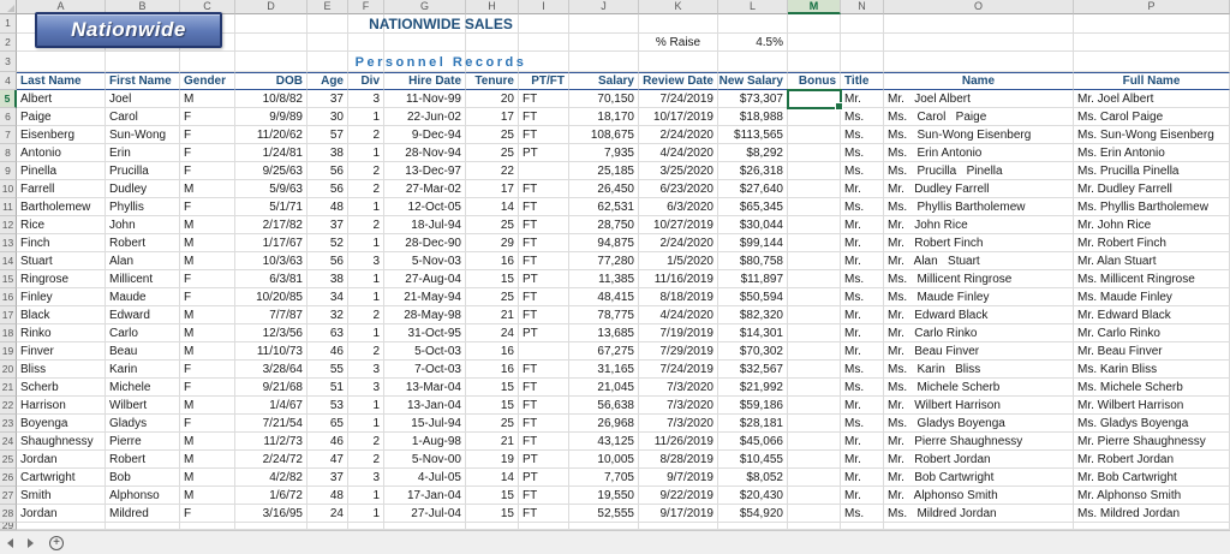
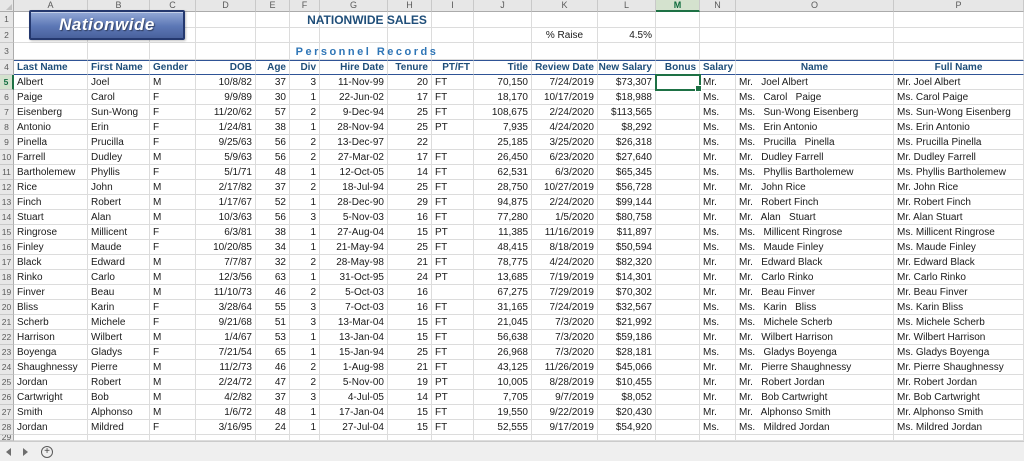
  A
  B
  C
  D
  E
  F
  G
  H
  I
  J
  K
  L
  M
  N
  O
  P
  1
  2
  % Raise
  4.5%
  3
  4
  Last Name
  First Name
  Gender
  DOB
  Age
  Div
  Hire Date
  Tenure
  PT/FT
- Salary
+ Title
  Review Date
  New Salary
  Bonus
- Title
+ Salary
  Name
  Full Name
  5
  Albert
  Joel
  M
  10/8/82
  37
  3
  11-Nov-99
  20
  FT
  70,150
  7/24/2019
  $73,307
  Mr.
  Mr. Joel Albert
  Mr. Joel Albert
  6
  Paige
  Carol
  F
  9/9/89
  30
  1
  22-Jun-02
  17
  FT
  18,170
  10/17/2019
  $18,988
  Ms.
  Ms. Carol Paige
  Ms. Carol Paige
  7
  Eisenberg
  Sun-Wong
  F
  11/20/62
  57
  2
  9-Dec-94
  25
  FT
  108,675
  2/24/2020
  $113,565
  Ms.
  Ms. Sun-Wong Eisenberg
  Ms. Sun-Wong Eisenberg
  8
  Antonio
  Erin
  F
  1/24/81
  38
  1
  28-Nov-94
  25
  PT
  7,935
  4/24/2020
  $8,292
  Ms.
  Ms. Erin Antonio
  Ms. Erin Antonio
  9
  Pinella
  Prucilla
  F
  9/25/63
  56
  2
  13-Dec-97
  22
  25,185
  3/25/2020
  $26,318
  Ms.
  Ms. Prucilla Pinella
  Ms. Prucilla Pinella
  10
  Farrell
  Dudley
  M
  5/9/63
  56
  2
  27-Mar-02
  17
  FT
  26,450
  6/23/2020
  $27,640
  Mr.
  Mr. Dudley Farrell
  Mr. Dudley Farrell
  11
  Bartholemew
  Phyllis
  F
  5/1/71
  48
  1
  12-Oct-05
  14
  FT
  62,531
  6/3/2020
  $65,345
  Ms.
  Ms. Phyllis Bartholemew
  Ms. Phyllis Bartholemew
  12
  Rice
  John
  M
  2/17/82
  37
  2
  18-Jul-94
  25
  FT
  28,750
  10/27/2019
- $30,044
+ $56,728
  Mr.
  Mr. John Rice
  Mr. John Rice
  13
  Finch
  Robert
  M
  1/17/67
  52
  1
  28-Dec-90
  29
  FT
  94,875
  2/24/2020
  $99,144
  Mr.
  Mr. Robert Finch
  Mr. Robert Finch
  14
  Stuart
  Alan
  M
  10/3/63
  56
  3
  5-Nov-03
  16
  FT
  77,280
  1/5/2020
  $80,758
  Mr.
  Mr. Alan Stuart
  Mr. Alan Stuart
  15
  Ringrose
  Millicent
  F
  6/3/81
  38
  1
  27-Aug-04
  15
  PT
  11,385
  11/16/2019
  $11,897
  Ms.
  Ms. Millicent Ringrose
  Ms. Millicent Ringrose
  16
  Finley
  Maude
  F
  10/20/85
  34
  1
  21-May-94
  25
  FT
  48,415
  8/18/2019
  $50,594
  Ms.
  Ms. Maude Finley
  Ms. Maude Finley
  17
  Black
  Edward
  M
  7/7/87
  32
  2
  28-May-98
  21
  FT
  78,775
  4/24/2020
  $82,320
  Mr.
  Mr. Edward Black
  Mr. Edward Black
  18
  Rinko
  Carlo
  M
  12/3/56
  63
  1
  31-Oct-95
  24
  PT
  13,685
  7/19/2019
  $14,301
  Mr.
  Mr. Carlo Rinko
  Mr. Carlo Rinko
  19
  Finver
  Beau
  M
  11/10/73
  46
  2
  5-Oct-03
  16
  67,275
  7/29/2019
  $70,302
  Mr.
  Mr. Beau Finver
  Mr. Beau Finver
  20
  Bliss
  Karin
  F
  3/28/64
  55
  3
  7-Oct-03
  16
  FT
  31,165
  7/24/2019
  $32,567
  Ms.
  Ms. Karin Bliss
  Ms. Karin Bliss
  21
  Scherb
  Michele
  F
  9/21/68
  51
  3
  13-Mar-04
  15
  FT
  21,045
  7/3/2020
  $21,992
  Ms.
  Ms. Michele Scherb
  Ms. Michele Scherb
  22
  Harrison
  Wilbert
  M
  1/4/67
  53
  1
  13-Jan-04
  15
  FT
  56,638
  7/3/2020
  $59,186
  Mr.
  Mr. Wilbert Harrison
  Mr. Wilbert Harrison
  23
  Boyenga
  Gladys
  F
  7/21/54
  65
  1
- 15-Jul-94
+ 15-Jan-94
  25
  FT
  26,968
  7/3/2020
  $28,181
  Ms.
  Ms. Gladys Boyenga
  Ms. Gladys Boyenga
  24
  Shaughnessy
  Pierre
  M
  11/2/73
  46
  2
  1-Aug-98
  21
  FT
  43,125
  11/26/2019
  $45,066
  Mr.
  Mr. Pierre Shaughnessy
  Mr. Pierre Shaughnessy
  25
  Jordan
  Robert
  M
  2/24/72
  47
  2
  5-Nov-00
  19
  PT
  10,005
  8/28/2019
  $10,455
  Mr.
  Mr. Robert Jordan
  Mr. Robert Jordan
  26
  Cartwright
  Bob
  M
  4/2/82
  37
  3
  4-Jul-05
  14
  PT
  7,705
  9/7/2019
  $8,052
  Mr.
  Mr. Bob Cartwright
  Mr. Bob Cartwright
  27
  Smith
  Alphonso
  M
  1/6/72
  48
  1
  17-Jan-04
  15
  FT
  19,550
  9/22/2019
  $20,430
  Mr.
  Mr. Alphonso Smith
  Mr. Alphonso Smith
  28
  Jordan
  Mildred
  F
  3/16/95
  24
  1
  27-Jul-04
  15
  FT
  52,555
  9/17/2019
  $54,920
  Ms.
  Ms. Mildred Jordan
  Ms. Mildred Jordan
  29
  Nationwide
  NATIONWIDE SALES
  Personnel Records
  +
